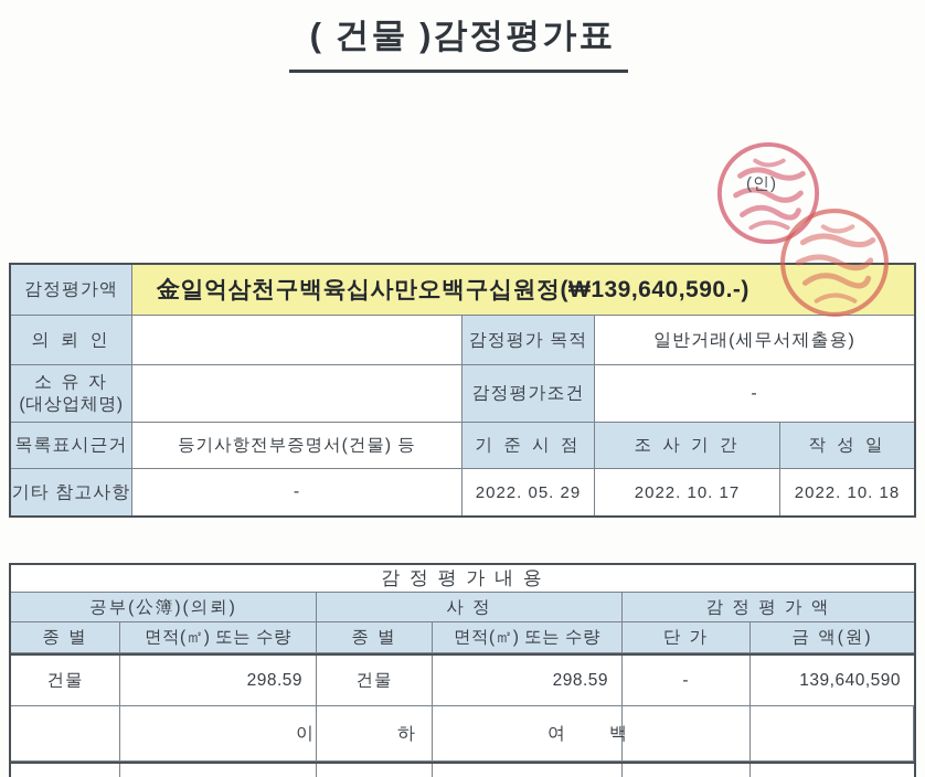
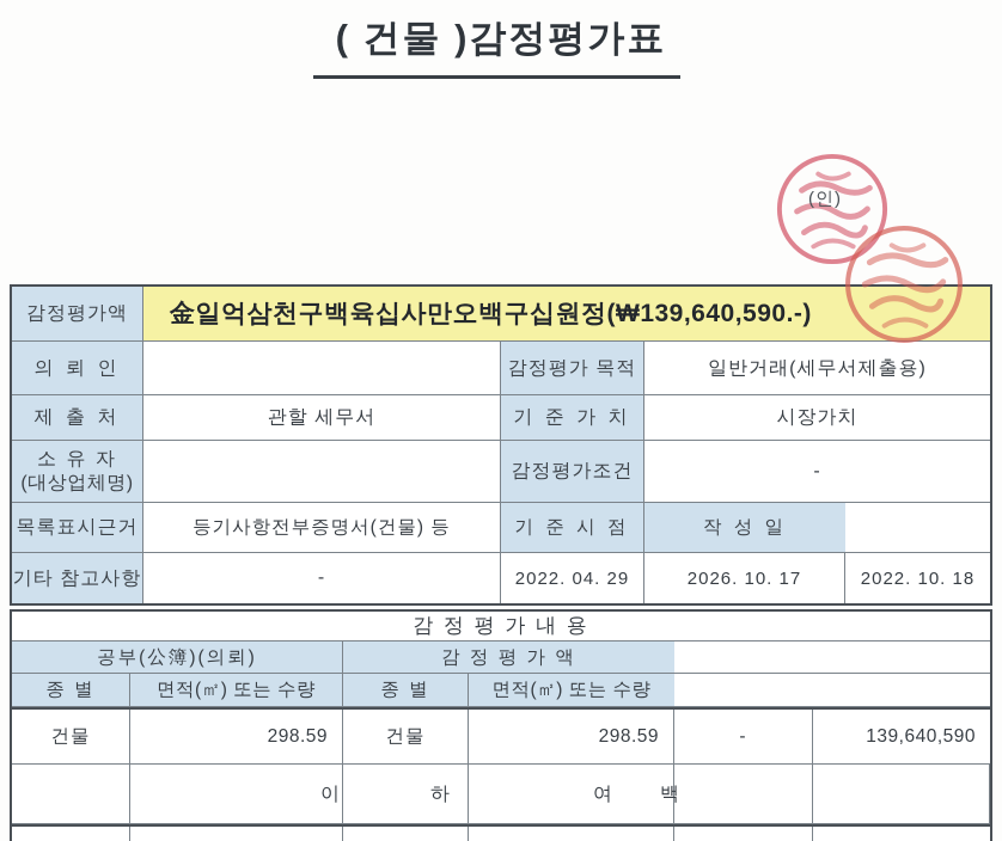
  ( 건물 )감정평가표
  (인)
  감정평가액
  金일억삼천구백육십사만오백구십원정(₩139,640,590.-)
  의 뢰 인
  감정평가 목적
  일반거래(세무서제출용)
+ 제 출 처
+ 관할 세무서
+ 기 준 가 치
+ 시장가치
  소 유 자
  (대상업체명)
  감정평가조건
  -
  목록표시근거
  등기사항전부증명서(건물) 등
  기 준 시 점
- 조 사 기 간
  작 성 일
  기타 참고사항
  -
- 2022. 05. 29
+ 2022. 04. 29
- 2022. 10. 17
+ 2026. 10. 17
  2022. 10. 18
  감 정 평 가 내 용
  공부(公簿)(의뢰)
- 사 정
  감 정 평 가 액
  종 별
  면적(㎡) 또는 수량
  종 별
  면적(㎡) 또는 수량
- 단 가
- 금 액(원)
  건물
  298.59
  건물
  298.59
  -
  139,640,590
  이
  하
  여
  백
